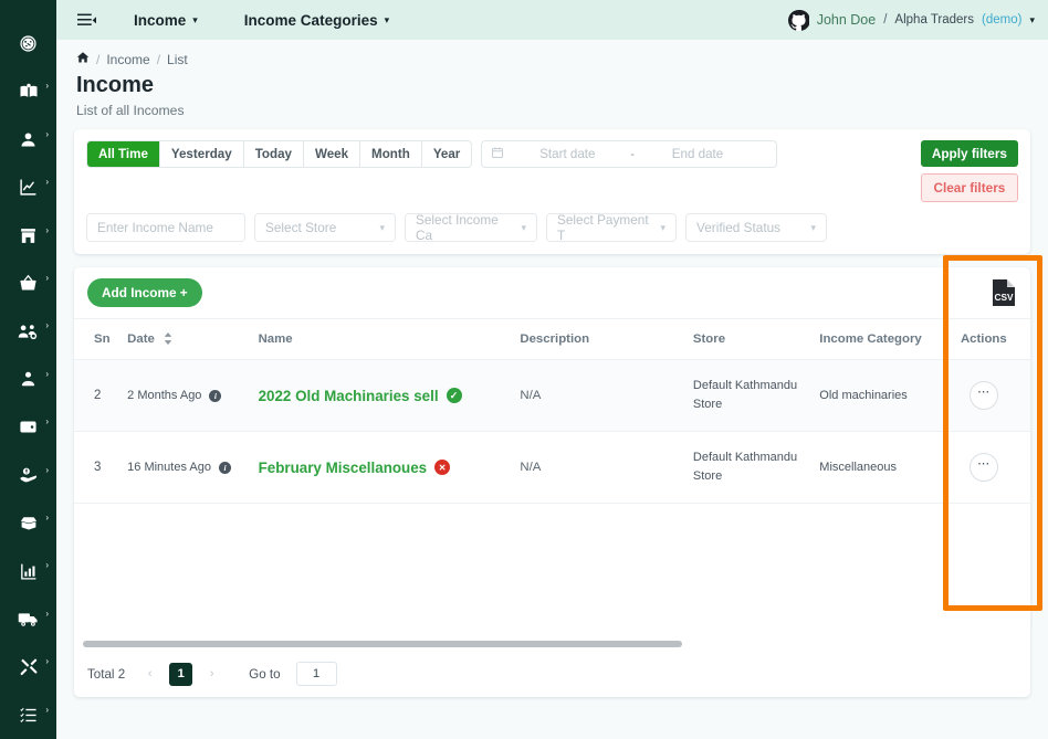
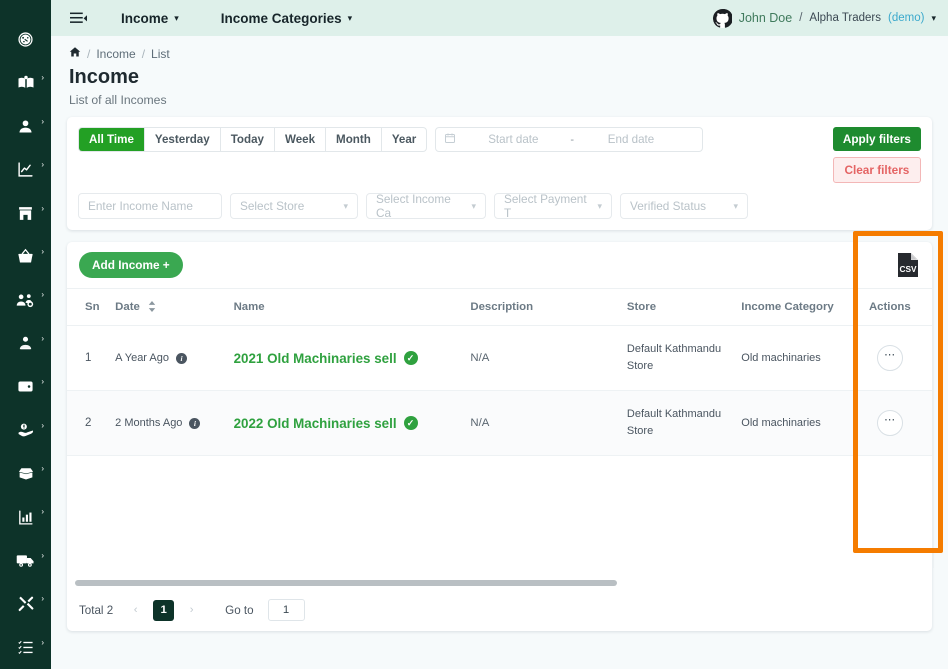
  ›
  ›
  ›
  ›
  ›
  ›
  ›
  ›
  ›
  ›
  ›
  ›
  ›
  ›
  Income
  ▾
  Income Categories
  ▾
  John Doe
  /
  Alpha Traders
  (demo)
  ▾
  /
  Income
  /
  List
  Income
  List of all Incomes
  All Time
  Yesterday
  Today
  Week
  Month
  Year
  Start date
  -
  End date
  Apply filters
  Clear filters
  Enter Income Name
  Select Store
  ▾
  Select Income Ca
  ▾
  Select Payment T
  ▾
  Verified Status
  ▾
  Add Income +
  CSV
  Sn	Date	Name	Description	Store	Income Category	Actions
+ 1	A Year Ago i	2021 Old Machinaries sell ✓	N/A	Default Kathmandu Store	Old machinaries	⋯
  2	2 Months Ago i	2022 Old Machinaries sell ✓	N/A	Default Kathmandu Store	Old machinaries	⋯
- 3	16 Minutes Ago i	February Miscellanoues ✕	N/A	Default Kathmandu Store	Miscellaneous	⋯
  Total 2
  ‹
  1
  ›
  Go to
  1
